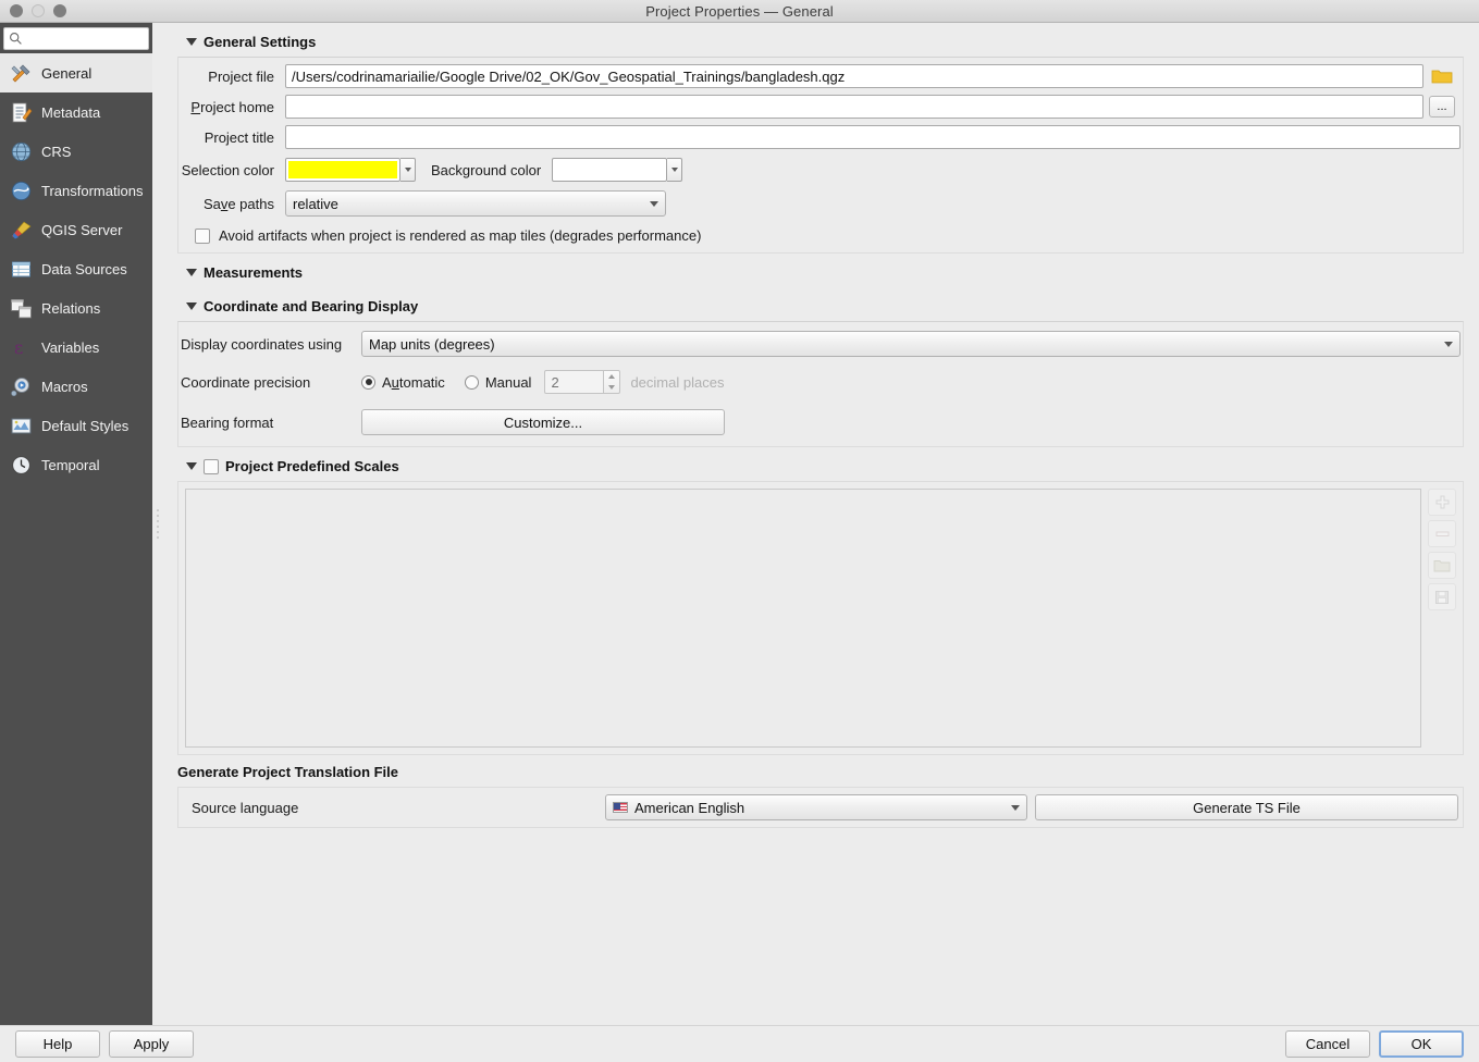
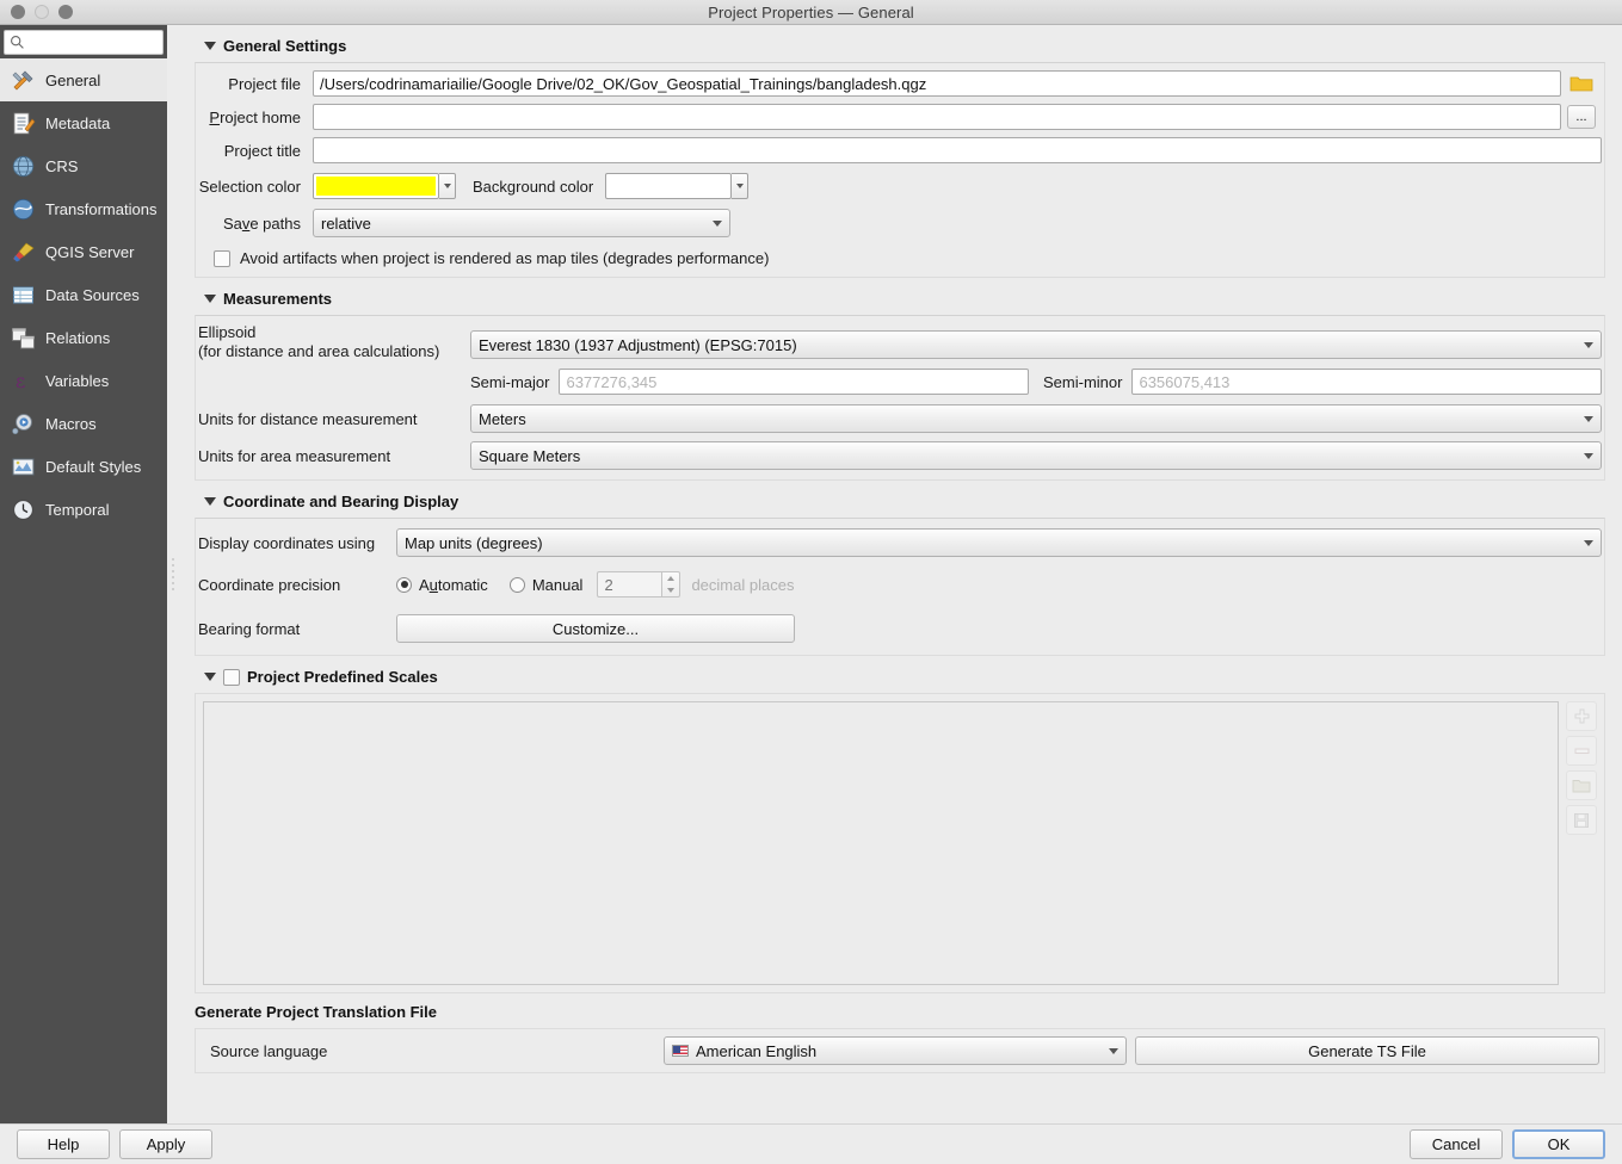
  Project Properties — General
  General
  Metadata
  CRS
  Transformations
  QGIS Server
  Data Sources
  Relations
  ε
  Variables
  Macros
  Default Styles
  Temporal
  General Settings
  Project file
  /Users/codrinamariailie/Google Drive/02_OK/Gov_Geospatial_Trainings/bangladesh.qgz
  Project home
  ...
  Project title
  Selection color
  Background color
  Save paths
  relative
  Avoid artifacts when project is rendered as map tiles (degrades performance)
  Measurements
+ Ellipsoid
+ (for distance and area calculations)
+ Everest 1830 (1937 Adjustment) (EPSG:7015)
+ Semi-major
+ 6377276,345
+ Semi-minor
+ 6356075,413
+ Units for distance measurement
+ Meters
+ Units for area measurement
+ Square Meters
  Coordinate and Bearing Display
  Display coordinates using
  Map units (degrees)
  Coordinate precision
  Automatic
  Manual
  2
  decimal places
  Bearing format
  Customize...
  Project Predefined Scales
  Generate Project Translation File
  Source language
  American English
  Generate TS File
  Help
  Apply
  Cancel
  OK
